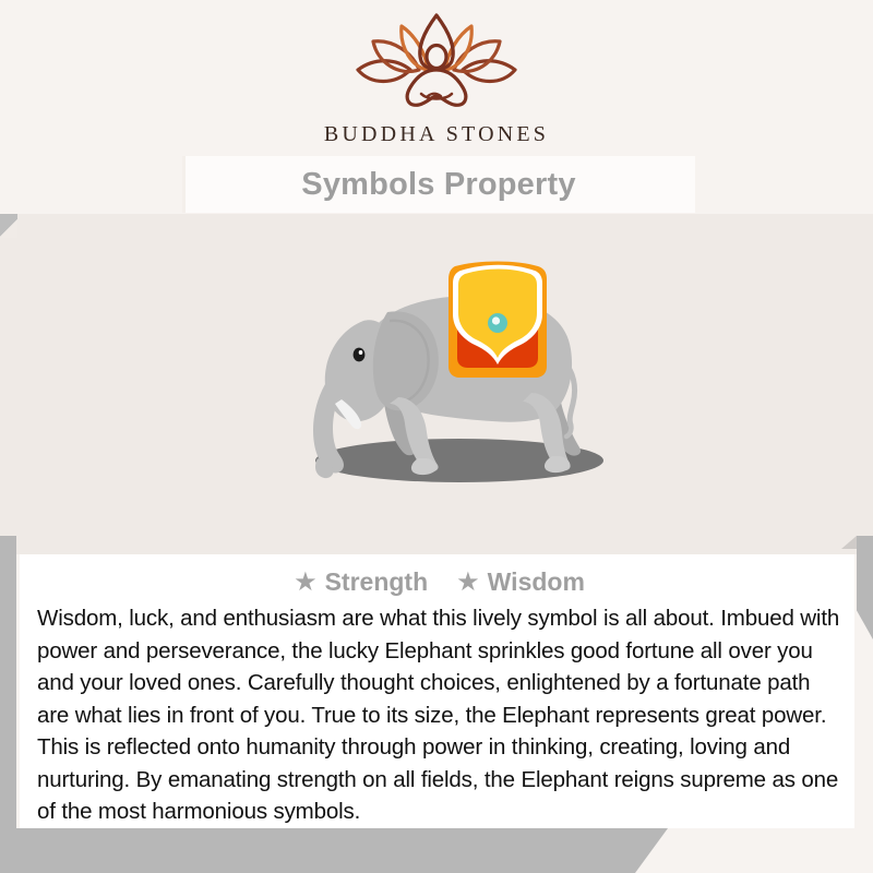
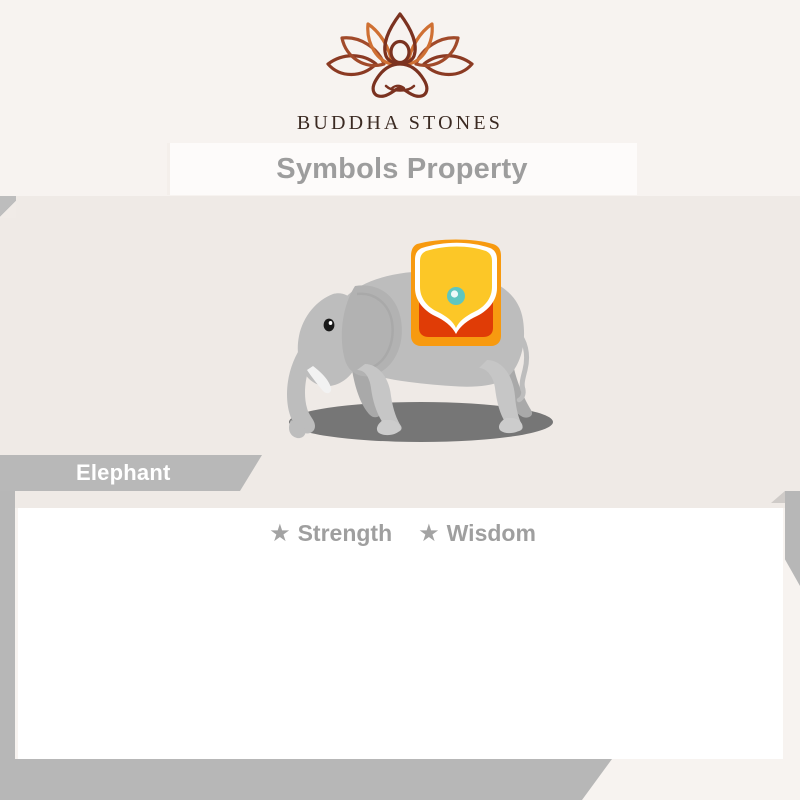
  BUDDHA STONES
  Symbols Property
+ Elephant
  ★
  Strength
  ★
  Wisdom
- Wisdom, luck, and enthusiasm are what this lively symbol is all about. Imbued with power and perseverance, the lucky Elephant sprinkles good fortune all over you and your loved ones. Carefully thought choices, enlightened by a fortunate path are what lies in front of you. True to its size, the Elephant represents great power. This is reflected onto humanity through power in thinking, creating, loving and nurturing. By emanating strength on all fields, the Elephant reigns supreme as one of the most harmonious symbols.
